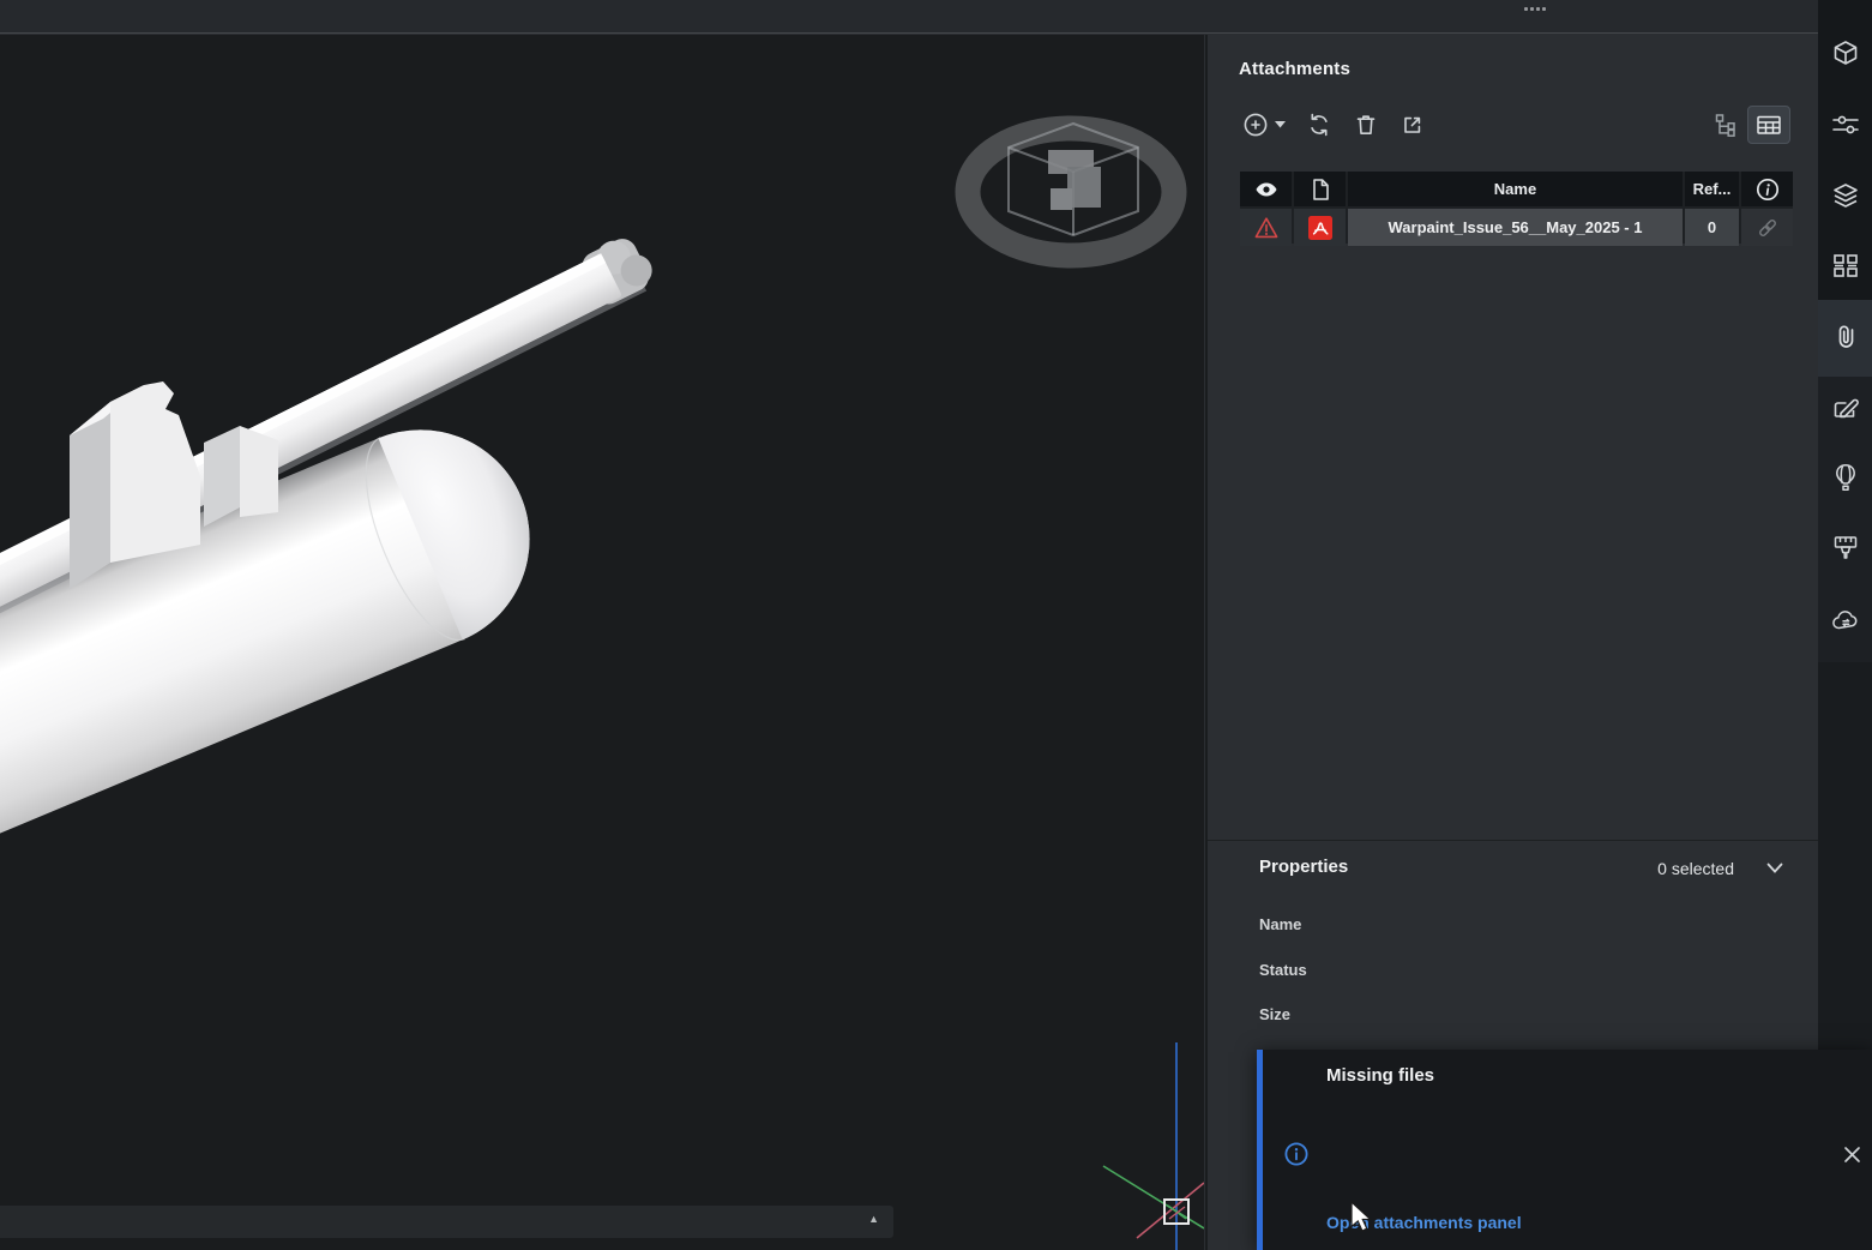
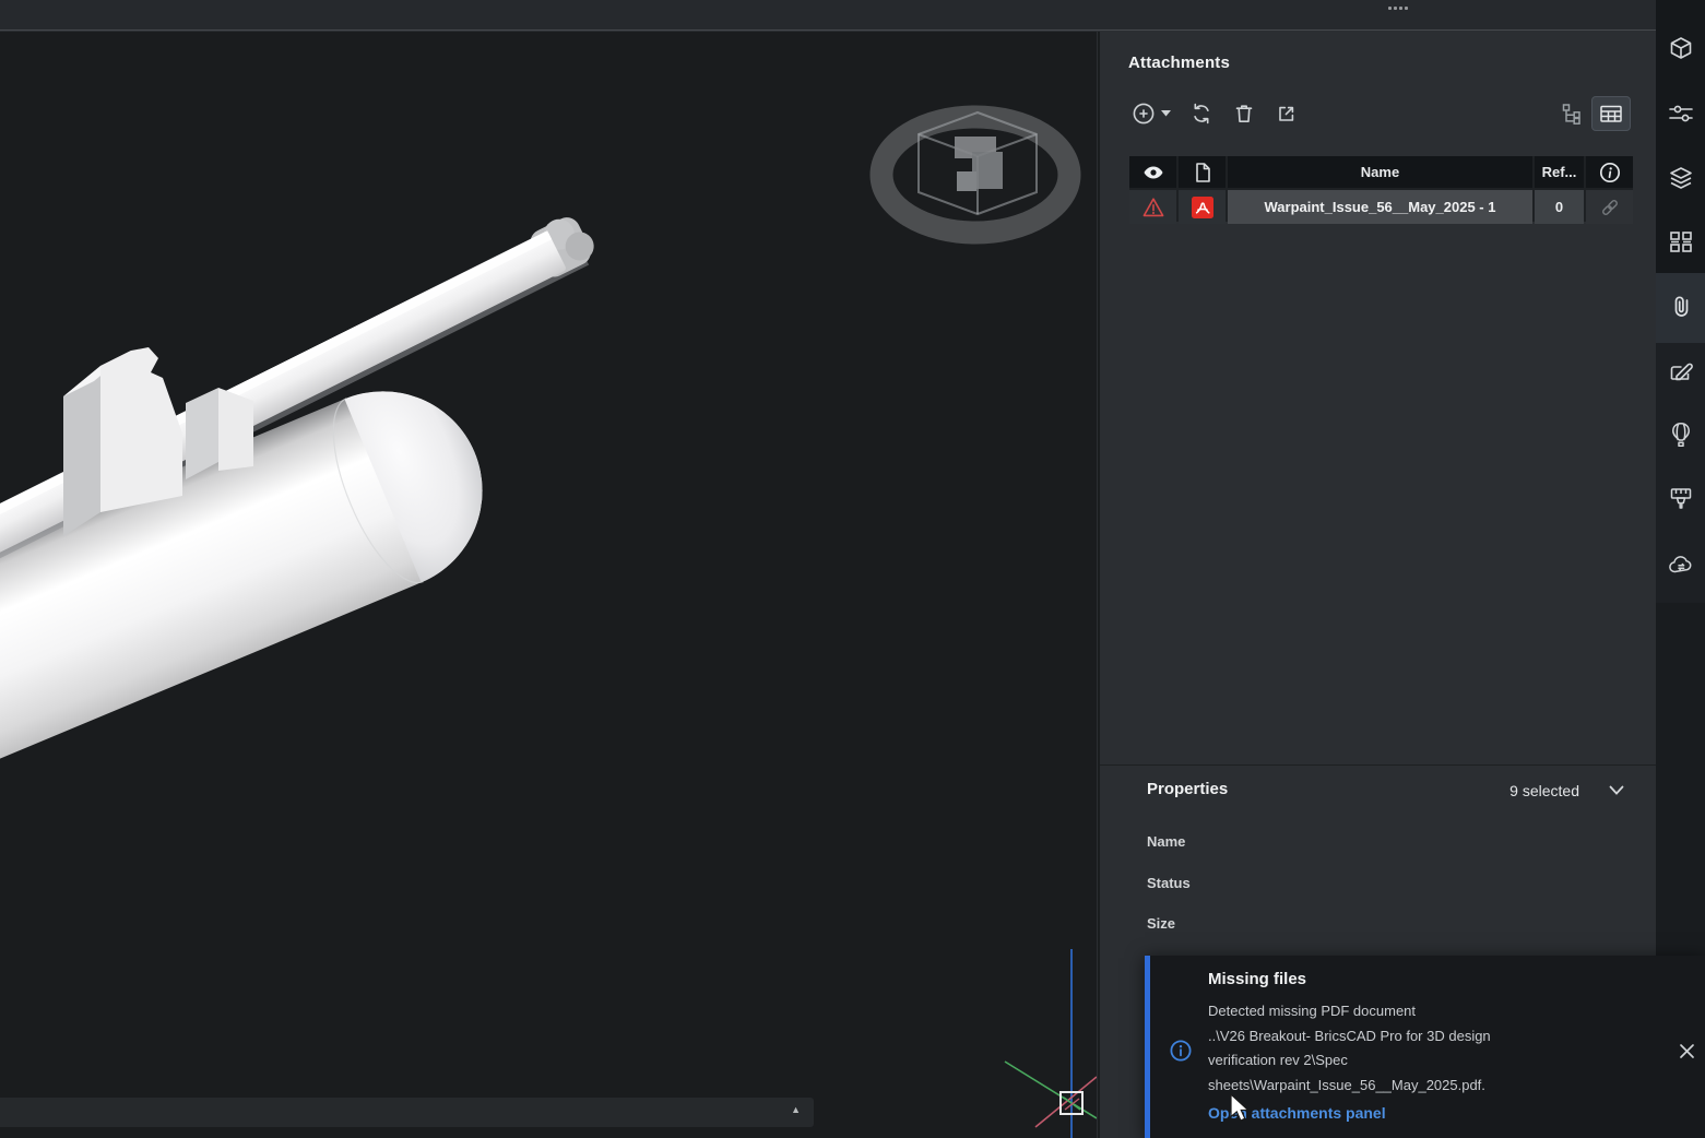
  ▲
  Attachments
  Name
  Ref...
  Warpaint_Issue_56__May_2025 - 1
  0
  Properties
- 0 selected
+ 9 selected
  Name
  Status
  Size
  Missing files
+ Detected missing PDF document
+ ..\V26 Breakout- BricsCAD Pro for 3D design
+ verification rev 2\Spec
+ sheets\Warpaint_Issue_56__May_2025.pdf.
  Op attachments panel
